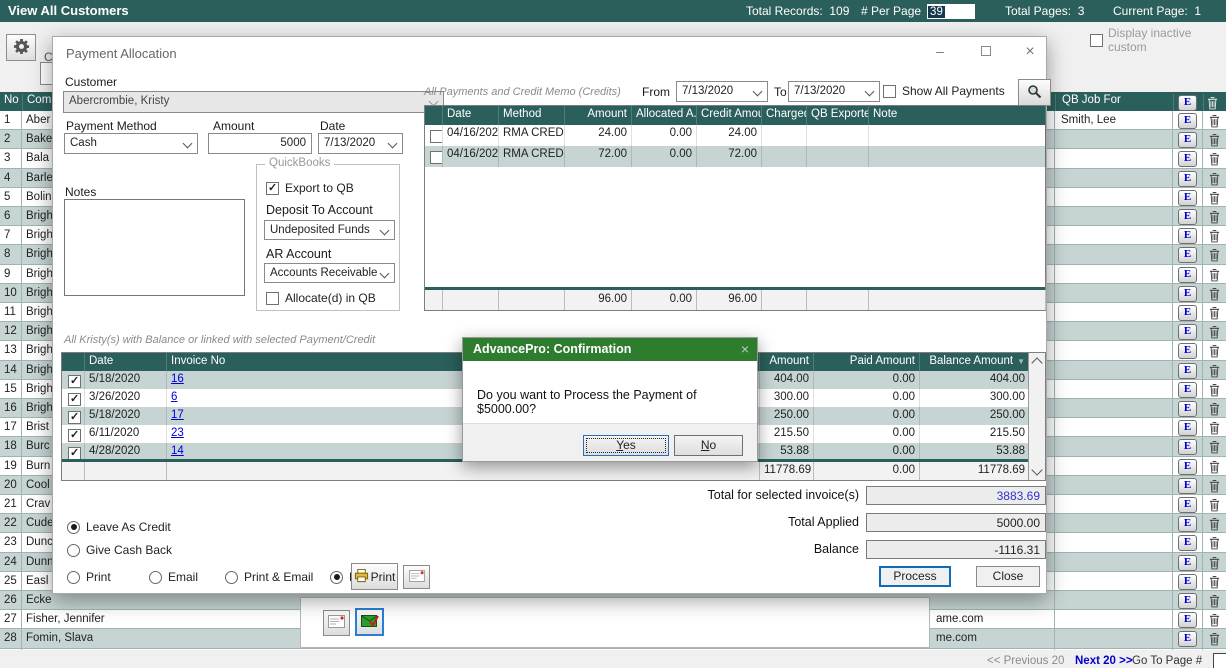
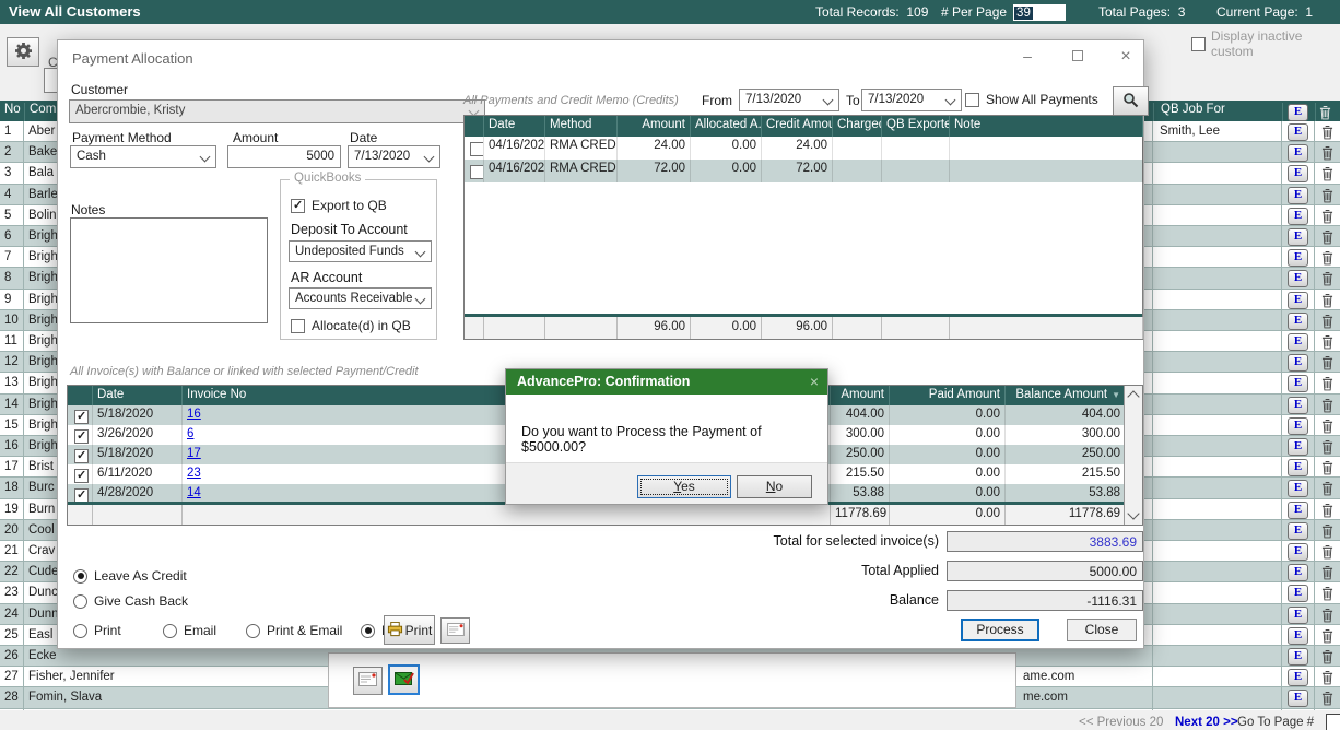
  View All Customers
  Total Records: 109
  # Per Page 39
  Total Pages: 3
  Current Page: 1
  C
  Display inactive custom
  No
  Com
  QB Job For
  E
  1
  Aber
  Smith, Lee
  E
  2
  Bake
  E
  3
  Bala
  E
  4
  Barle
  E
  5
  Bolin
  E
  6
  Brigh
  E
  7
  Brigh
  E
  8
  Brigh
  E
  9
  Brigh
  E
  10
  Brigh
  E
  11
  Brigh
  E
  12
  Brigh
  E
  13
  Brigh
  E
  14
  Brigh
  E
  15
  Brigh
  E
  16
  Brigh
  E
  17
  Brist
  E
  18
  Burc
  E
  19
  Burn
  E
  20
  Cool
  E
  21
  Crav
  E
  22
  Cude
  E
  23
  Dunc
  E
  24
  Dunn
  E
  25
  Easl
  E
  26
  Ecke
  E
  27
  Fisher, Jennifer
  ame.com
  E
  28
  Fomin, Slava
  me.com
  E
  << Previous 20
  Next 20 >>
  Go To Page #
  Payment Allocation
  –
  ×
  Customer
  Abercrombie, Kristy
  Payment Method
  Cash
  Amount
  5000
  Date
  7/13/2020
  Notes
  QuickBooks
  Export to QB
  Deposit To Account
  Undeposited Funds
  AR Account
  Accounts Receivable
  Allocate(d) in QB
  All Payments and Credit Memo (Credits)
  From
  7/13/2020
  To
  7/13/2020
  Show All Payments
  Date
  Method
  Amount
  Allocated A.
  Credit Amou
  Charged
  QB Exporte
  Note
  04/16/202
  24.00
  0.00
  24.00
  04/16/202
  72.00
  0.00
  72.00
  96.00
  0.00
  96.00
- All Kristy(s) with Balance or linked with selected Payment/Credit
+ All Invoice(s) with Balance or linked with selected Payment/Credit
  Date
  Invoice No
  Amount
  Paid Amount
  Balance Amount ▼
  5/18/2020
  16
  404.00
  0.00
  404.00
  3/26/2020
  6
  300.00
  0.00
  300.00
  5/18/2020
  17
  250.00
  0.00
  250.00
  6/11/2020
  23
  215.50
  0.00
  215.50
  4/28/2020
  14
  53.88
  0.00
  53.88
  11778.69
  0.00
  11778.69
  Total for selected invoice(s)
  3883.69
  Total Applied
  5000.00
  Balance
  -1116.31
  Leave As Credit
  Give Cash Back
  Print
  Email
  Print & Email
  Print
  Process
  Close
  AdvancePro: Confirmation
  ×
  Do you want to Process the Payment of $5000.00?
  Yes
  No
